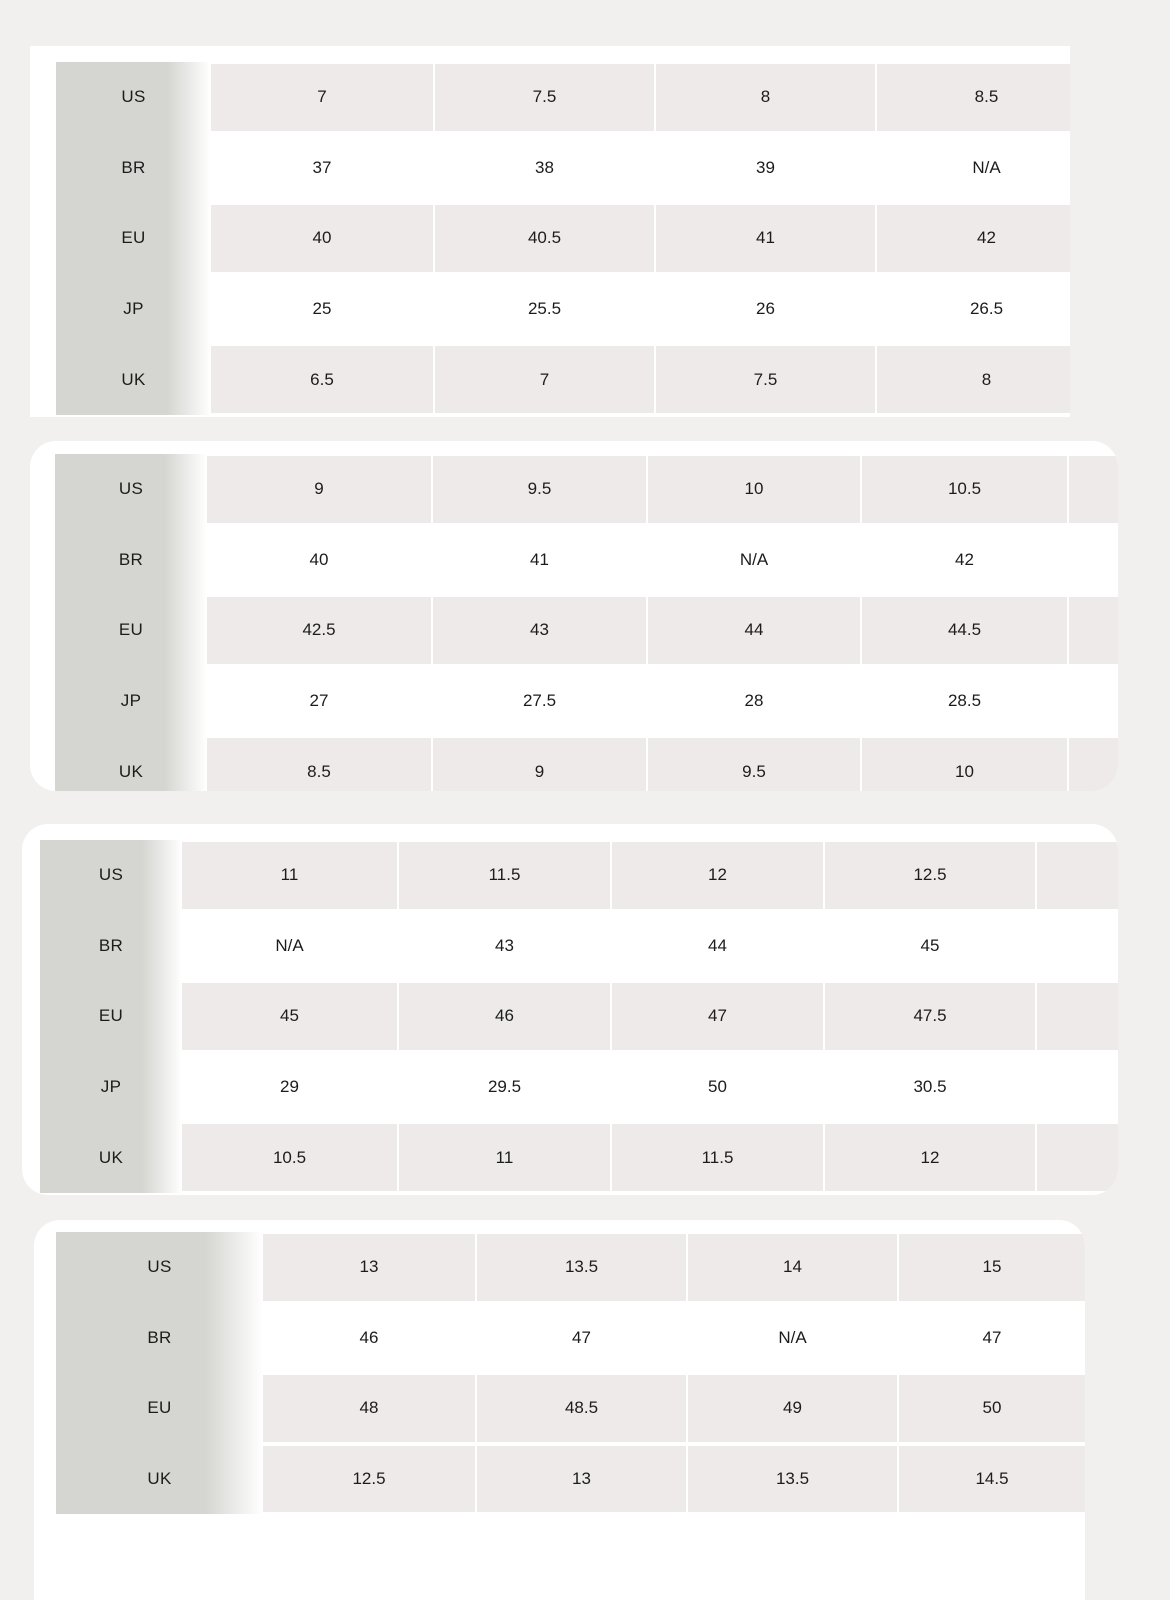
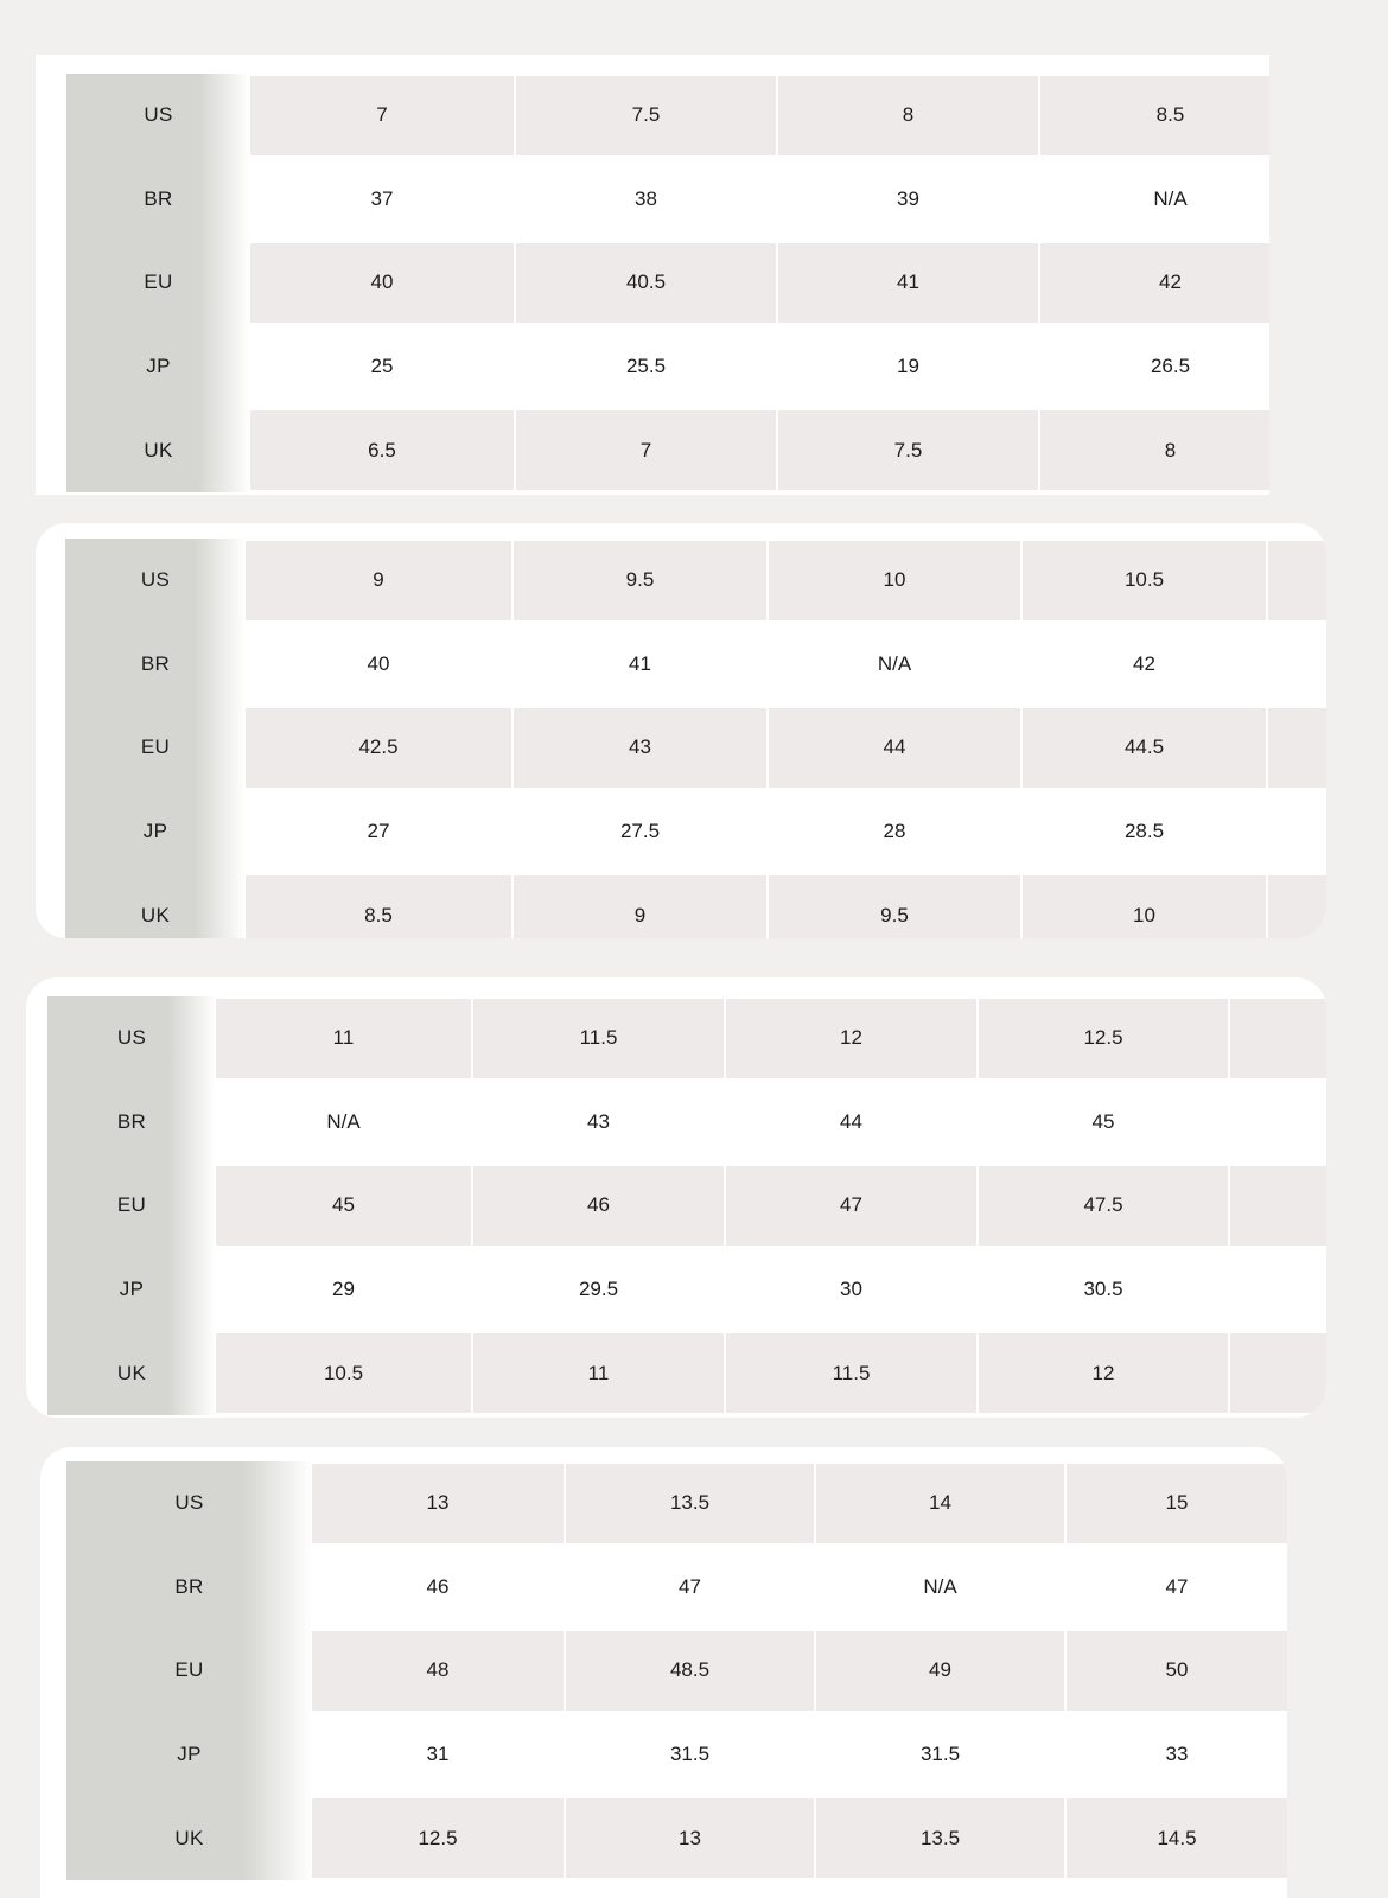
  US	7	7.5	8	8.5
  BR	37	38	39	N/A
  EU	40	40.5	41	42
- JP	25	25.5	26	26.5
+ JP	25	25.5	19	26.5
  UK	6.5	7	7.5	8
  US	9	9.5	10	10.5
  BR	40	41	N/A	42
  EU	42.5	43	44	44.5
  JP	27	27.5	28	28.5
  UK	8.5	9	9.5	10
  US	11	11.5	12	12.5
  BR	N/A	43	44	45
  EU	45	46	47	47.5
- JP	29	29.5	50	30.5
+ JP	29	29.5	30	30.5
  UK	10.5	11	11.5	12
  US	13	13.5	14	15
  BR	46	47	N/A	47
  EU	48	48.5	49	50
+ JP	31	31.5	31.5	33
  UK	12.5	13	13.5	14.5
